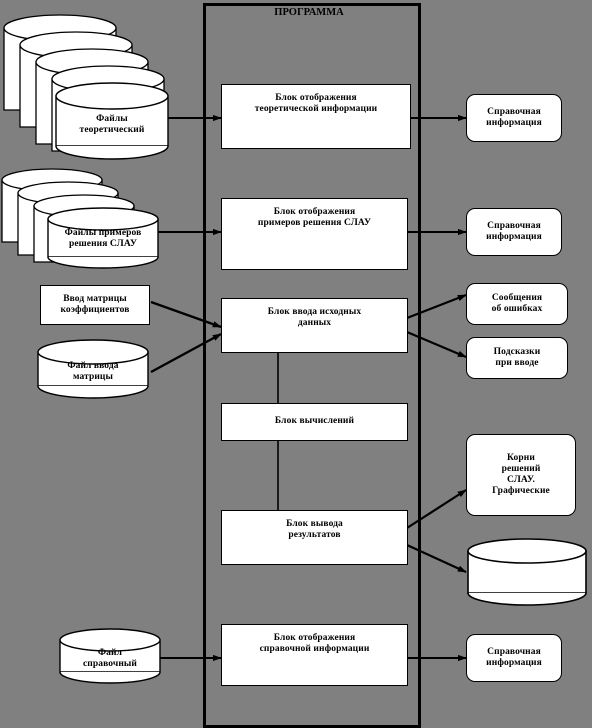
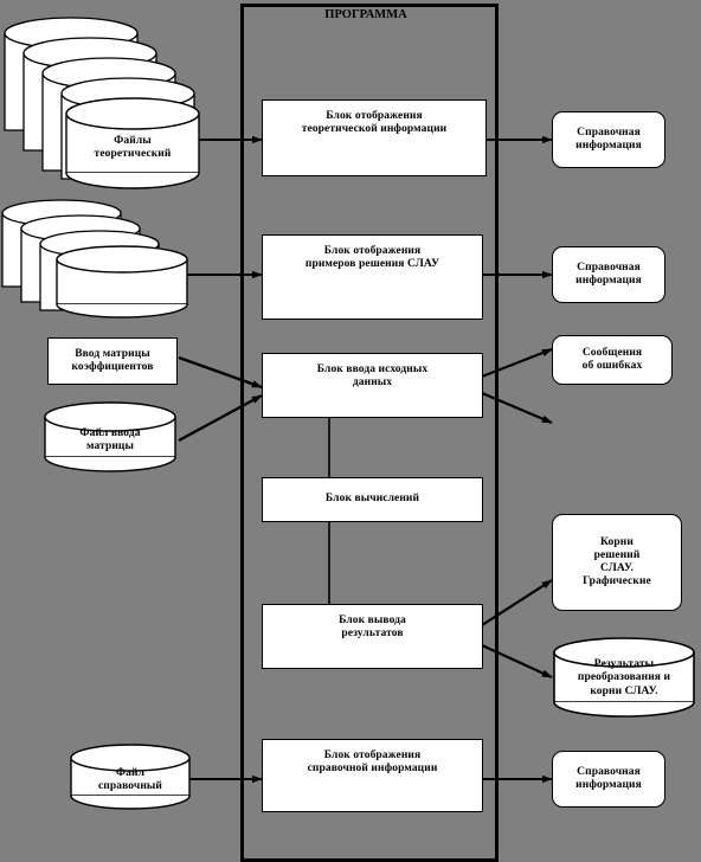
  ПРОГРАММА
  Файлы
  теоретический
- Файлы примеров
- решения СЛАУ
  Ввод матрицы
  коэффициентов
  Файл ввода
  матрицы
  Файл
  справочный
  Блок отображения
  теоретической информации
  Блок отображения
  примеров решения СЛАУ
  Блок ввода исходных
  данных
  Блок вычислений
  Блок вывода
  результатов
  Блок отображения
  справочной информации
  Справочная
  информация
  Справочная
  информация
  Сообщения
  об ошибках
- Подсказки
- при вводе
  Корни
  решений
  СЛАУ.
  Графические
+ Результаты
+ преобразования и
+ корни СЛАУ.
  Справочная
  информация
